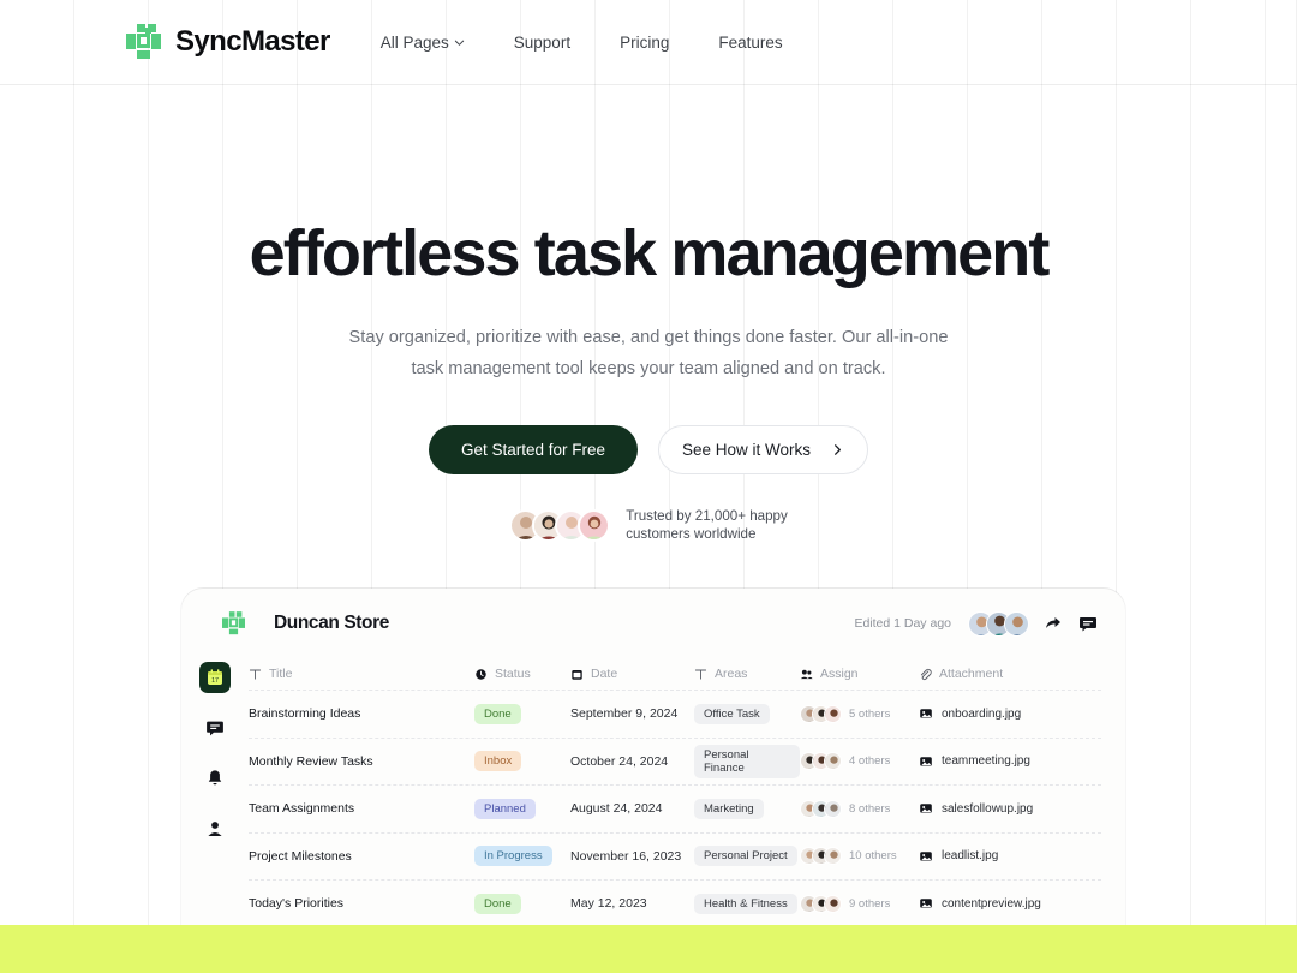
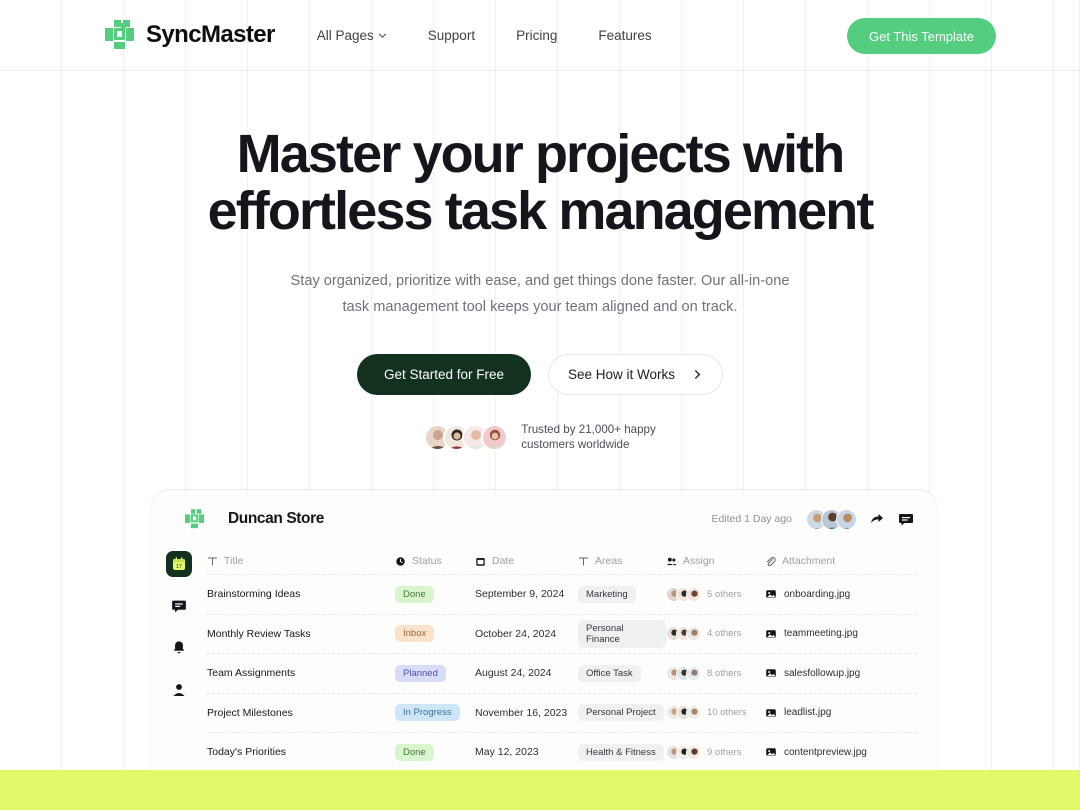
  SyncMaster
  All Pages
  Support
  Pricing
  Features
+ Get This Template
+ Master your projects with
  effortless task management
  Stay organized, prioritize with ease, and get things done faster. Our all-in-one task management tool keeps your team aligned and on track.
  Get Started for Free
  See How it Works
  Trusted by 21,000+ happy
  customers worldwide
  Duncan Store
  Edited 1 Day ago
  Title
  Status
  Date
  Areas
  Assign
  Attachment
  Brainstorming Ideas
  Done
  September 9, 2024
- Office Task
+ Marketing
  5 others
  onboarding.jpg
  Monthly Review Tasks
  Inbox
  October 24, 2024
  Personal Finance
  4 others
  teammeeting.jpg
  Team Assignments
  Planned
  August 24, 2024
- Marketing
+ Office Task
  8 others
  salesfollowup.jpg
  Project Milestones
  In Progress
  November 16, 2023
  Personal Project
  10 others
  leadlist.jpg
  Today's Priorities
  Done
  May 12, 2023
  Health & Fitness
  9 others
  contentpreview.jpg
